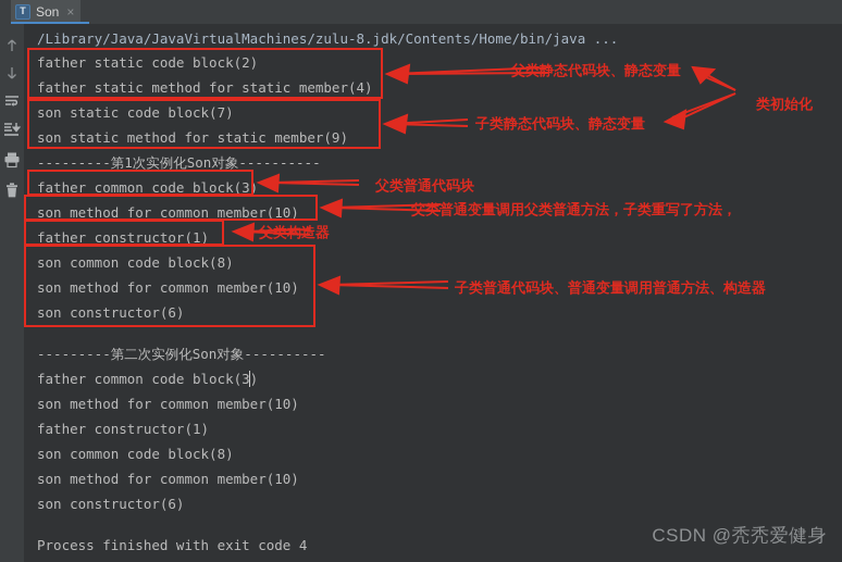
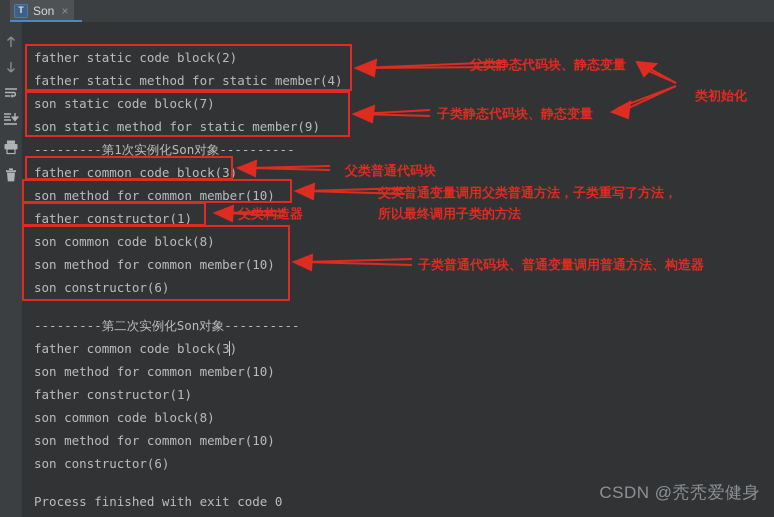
  Son
  ×
- /Library/Java/JavaVirtualMachines/zulu-8.jdk/Contents/Home/bin/java ...
  father static code block(2)
  father static method for static member(4)
  son static code block(7)
  son static method for static member(9)
  ---------第1次实例化Son对象----------
  father common code block(3)
  son method for common member(10)
  father constructor(1)
  son common code block(8)
  son method for common member(10)
  son constructor(6)
  ---------第二次实例化Son对象----------
  father common code block(3)
  son method for common member(10)
  father constructor(1)
  son common code block(8)
  son method for common member(10)
  son constructor(6)
- Process finished with exit code 4
+ Process finished with exit code 0
  CSDN @秃秃爱健身
  父类静态代码块、静态变量
  类初始化
  子类静态代码块、静态变量
  父类普通代码块
  父类普通变量调用父类普通方法，子类重写了方法，
+ 所以最终调用子类的方法
  父类构造器
  子类普通代码块、普通变量调用普通方法、构造器
